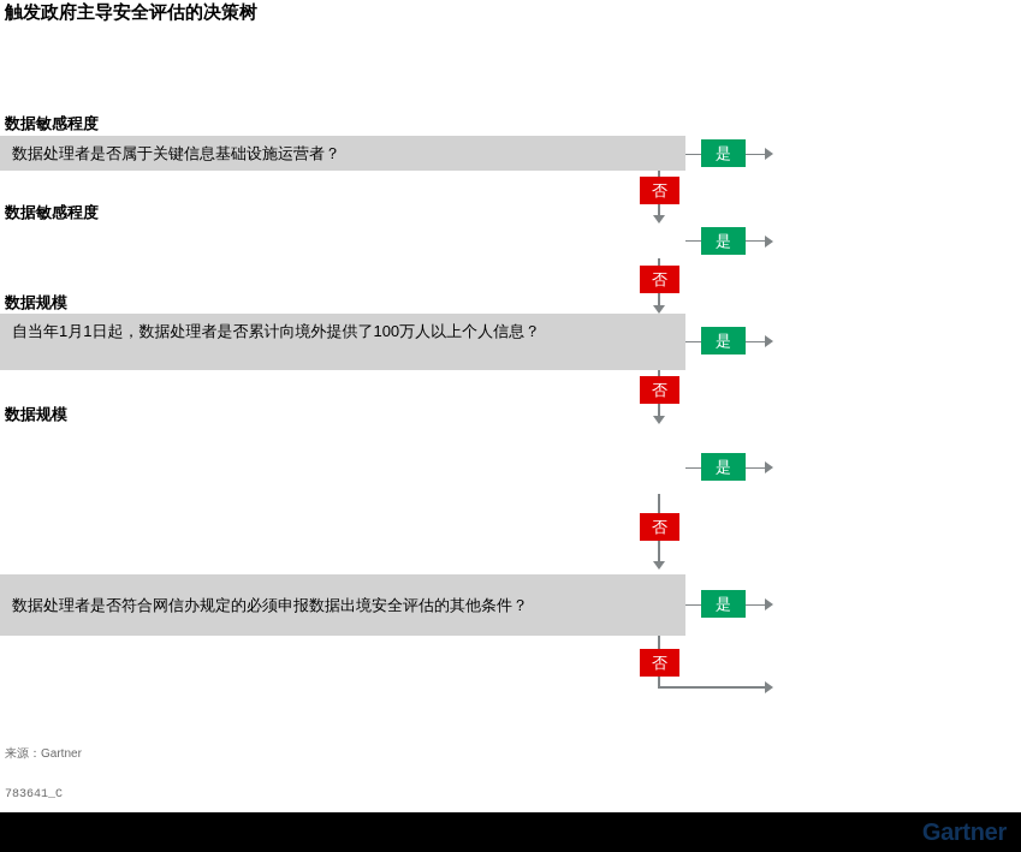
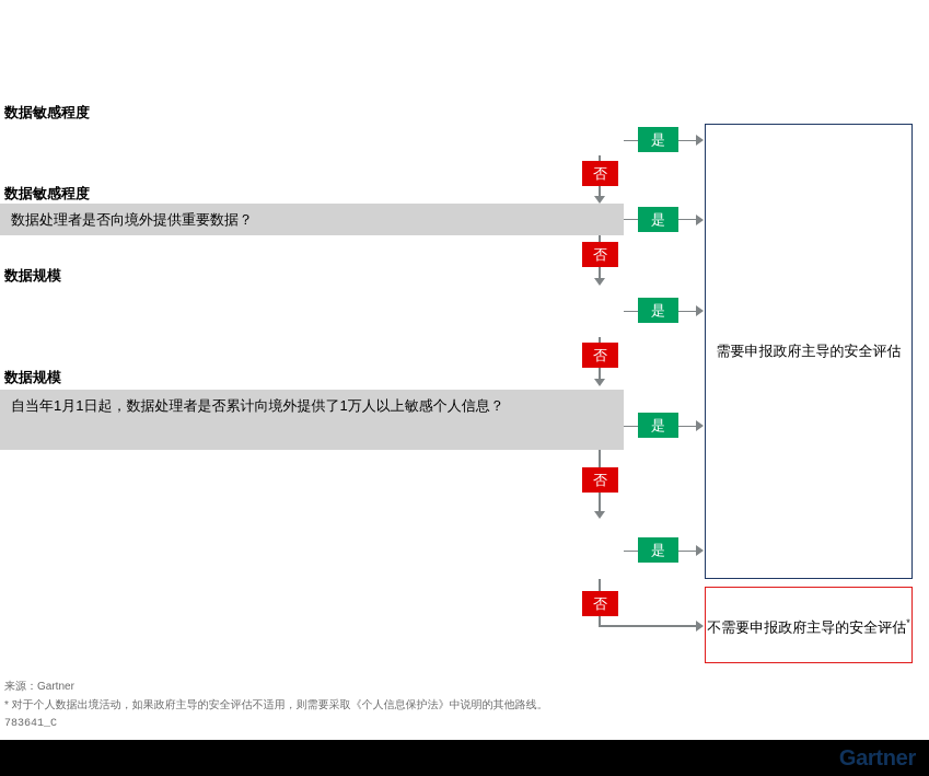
- 触发政府主导安全评估的决策树
  数据敏感程度
- 数据处理者是否属于关键信息基础设施运营者？
  是
  否
  数据敏感程度
+ 数据处理者是否向境外提供重要数据？
  是
  否
  数据规模
- 自当年1月1日起，数据处理者是否累计向境外提供了100万人以上个人信息？
  是
  否
  数据规模
+ 自当年1月1日起，数据处理者是否累计向境外提供了1万人以上敏感个人信息？
  是
  否
- 数据处理者是否符合网信办规定的必须申报数据出境安全评估的其他条件？
  是
  否
+ 需要申报政府主导的安全评估
+ 不需要申报政府主导的安全评估*
  来源：Gartner
+ * 对于个人数据出境活动，如果政府主导的安全评估不适用，则需要采取《个人信息保护法》中说明的其他路线。
  783641_C
  Gartner
